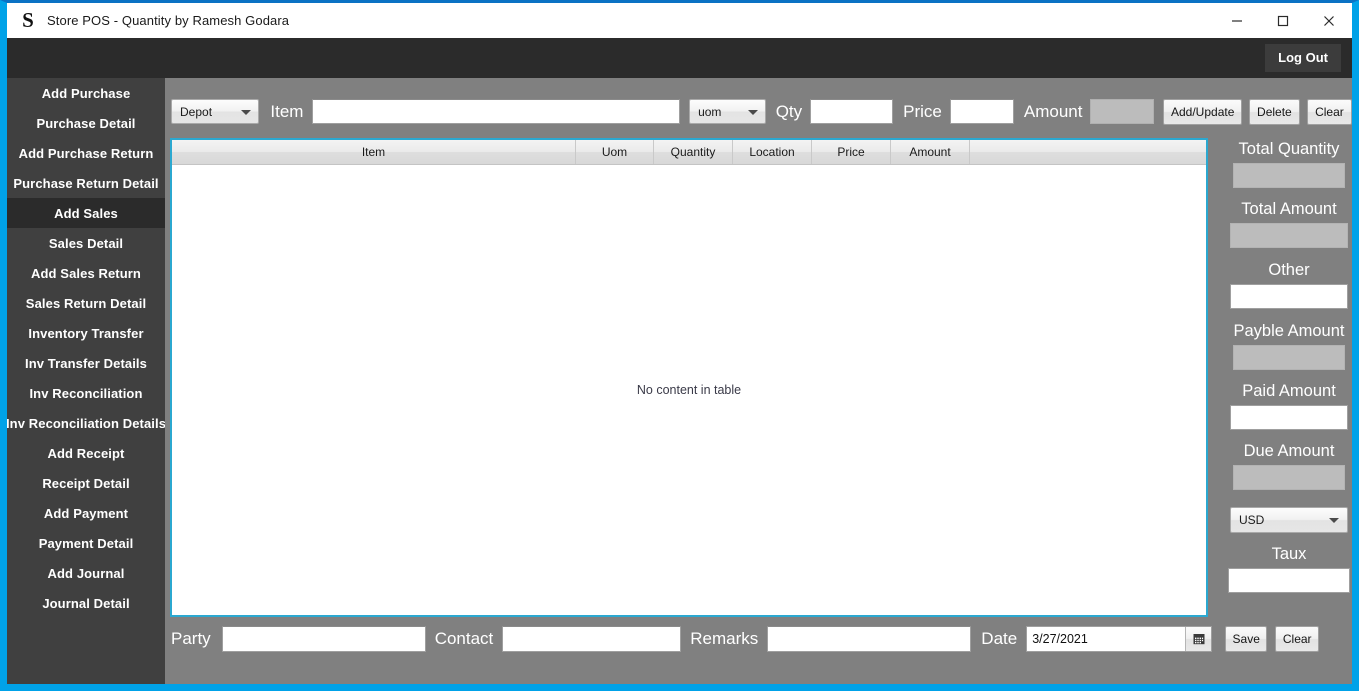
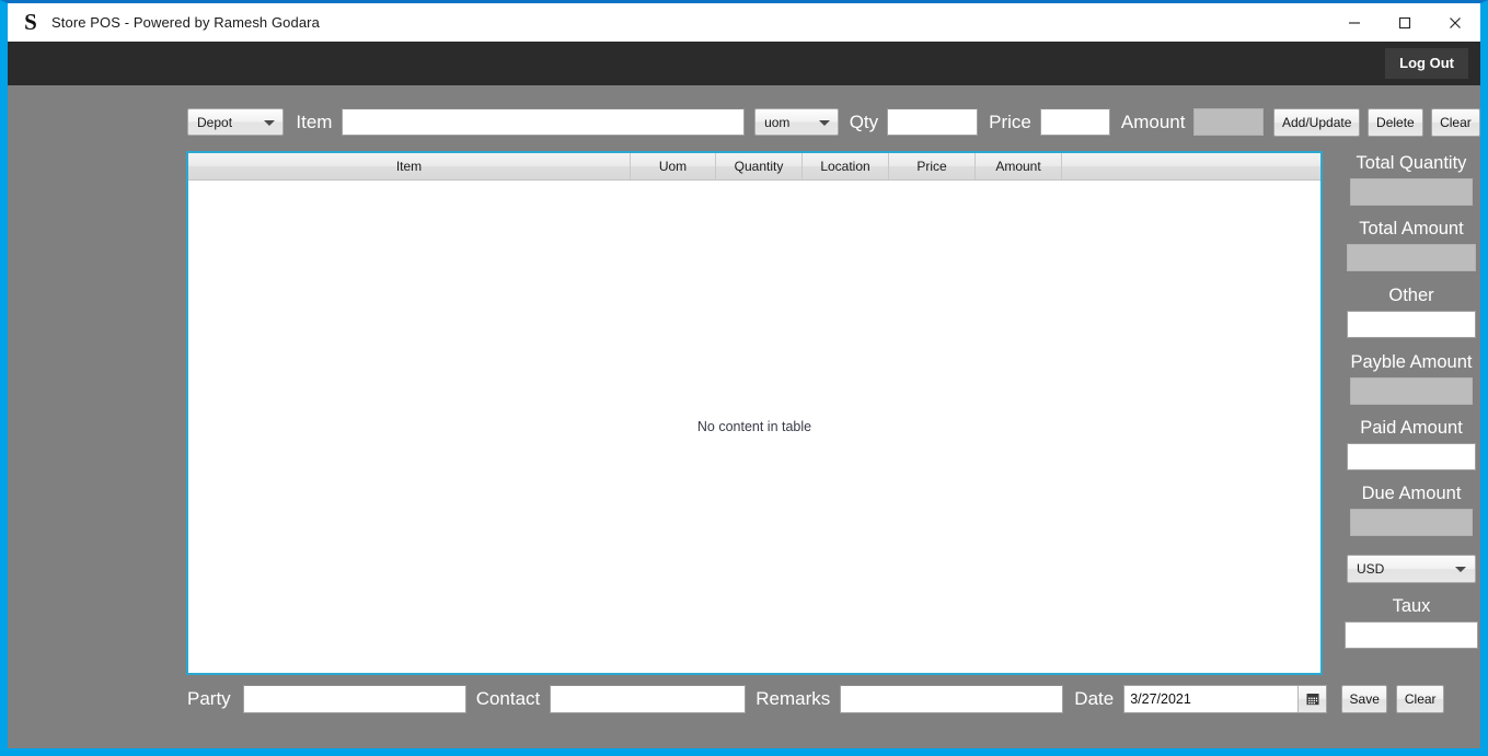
  S
- Store POS - Quantity by Ramesh Godara
+ Store POS - Powered by Ramesh Godara
  Log Out
- Add Purchase
- Purchase Detail
- Add Purchase Return
- Purchase Return Detail
- Add Sales
- Sales Detail
- Add Sales Return
- Sales Return Detail
- Inventory Transfer
- Inv Transfer Details
- Inv Reconciliation
- Inv Reconciliation Details
- Add Receipt
- Receipt Detail
- Add Payment
- Payment Detail
- Add Journal
- Journal Detail
  Depot
  Item
  uom
  Qty
  Price
  Amount
  Add/Update
  Delete
  Clear
  Item
  Uom
  Quantity
  Location
  Price
  Amount
  No content in table
  Total Quantity
  Total Amount
  Other
  Payble Amount
  Paid Amount
  Due Amount
  USD
  Taux
  Party
  Contact
  Remarks
  Date
  3/27/2021
  Save
  Clear
